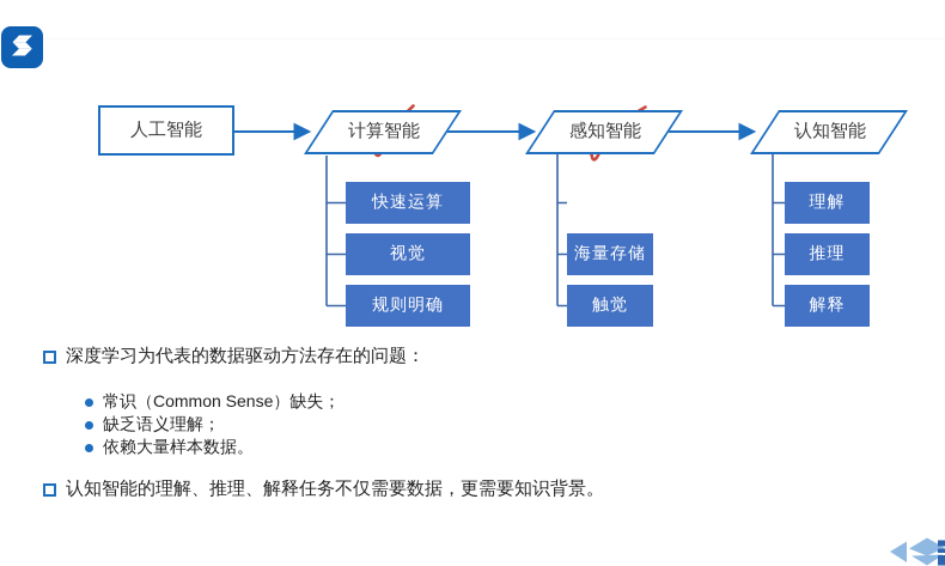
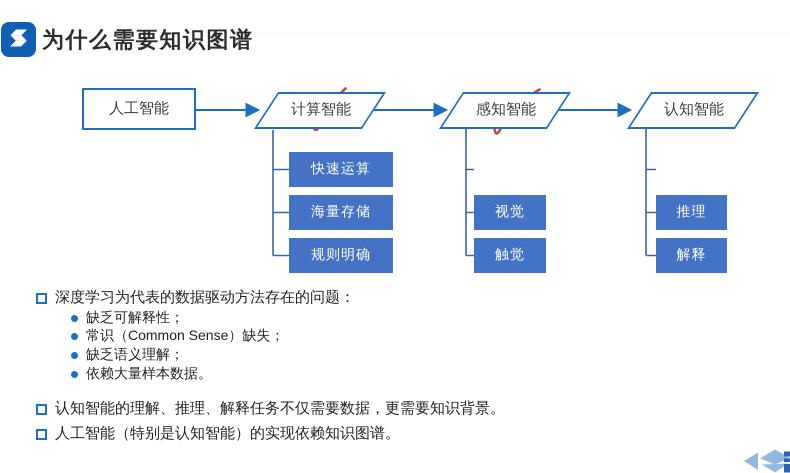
+ 为什么需要知识图谱
  人工智能
  计算智能
  感知智能
  认知智能
  快速运算
- 视觉
+ 海量存储
  规则明确
- 海量存储
+ 视觉
  触觉
- 理解
  推理
  解释
  深度学习为代表的数据驱动方法存在的问题：
+ 缺乏可解释性；
  常识（Common Sense）缺失；
  缺乏语义理解；
  依赖大量样本数据。
  认知智能的理解、推理、解释任务不仅需要数据，更需要知识背景。
+ 人工智能（特别是认知智能）的实现依赖知识图谱。
